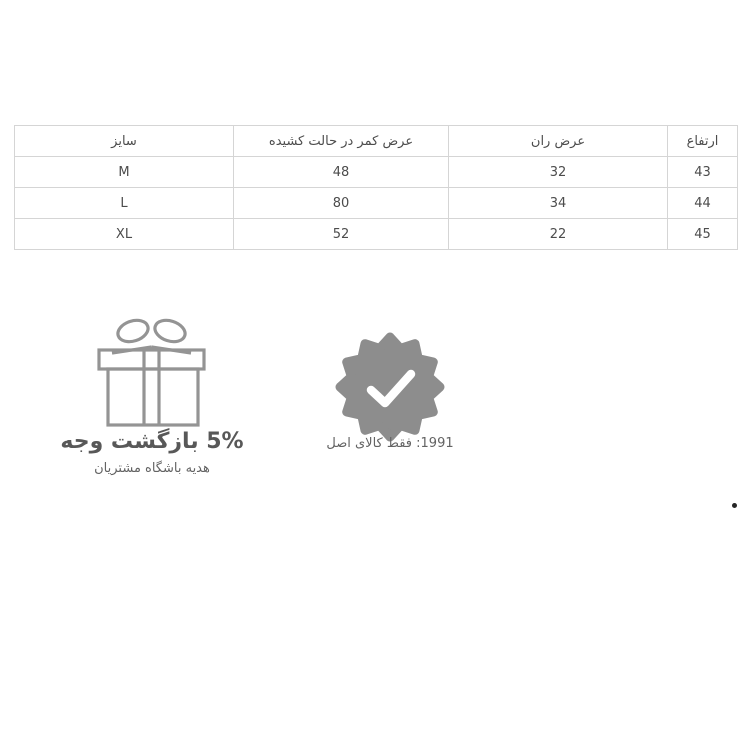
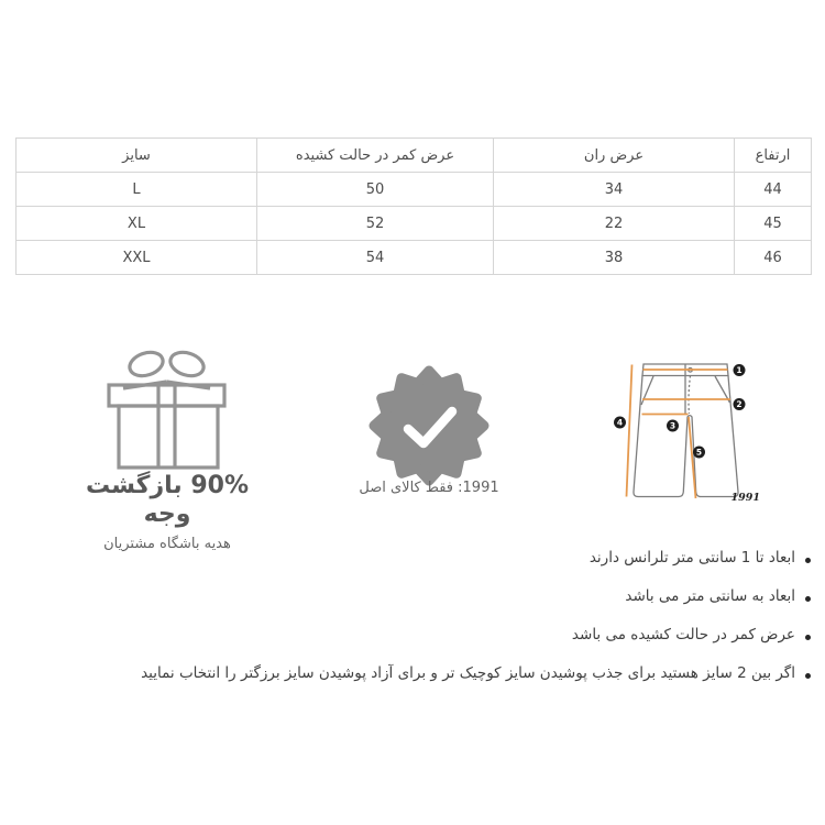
  سایز	عرض کمر در حالت کشیده	عرض ران	ارتفاع
- M	48	32	43
- L	80	34	44
+ L	50	34	44
  XL	52	22	45
+ XXL	54	38	46
- 5% بازگشت وجه
+ 90% بازگشت وجه
  هدیه باشگاه مشتریان
  1991: فقط کالای اصل
+ 1
+ 2
+ 3
+ 4
+ 5
+ 1991
+ ابعاد تا 1 سانتی متر تلرانس دارند
+ ابعاد به سانتی متر می باشد
+ عرض کمر در حالت کشیده می باشد
+ اگر بین 2 سایز هستید برای جذب پوشیدن سایز کوچیک تر و برای آزاد پوشیدن سایز برزگتر را انتخاب نمایید
